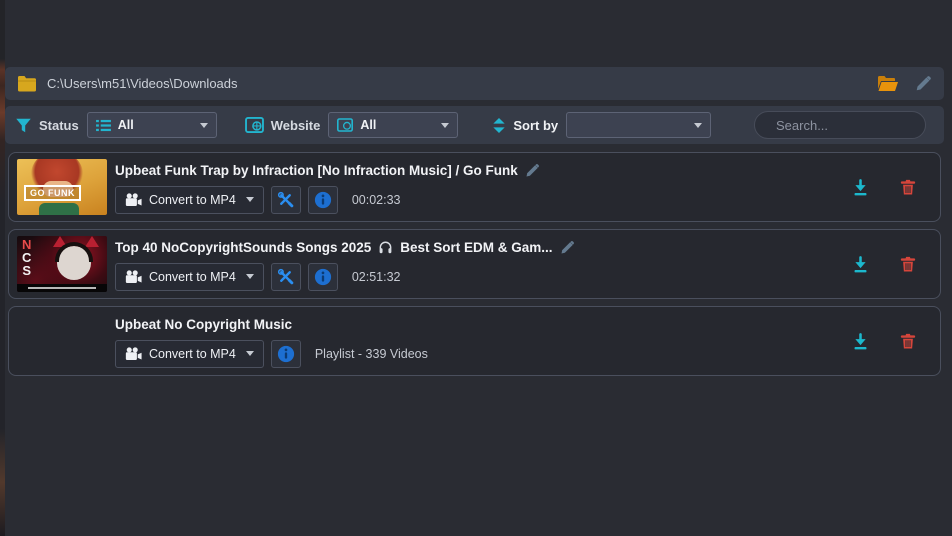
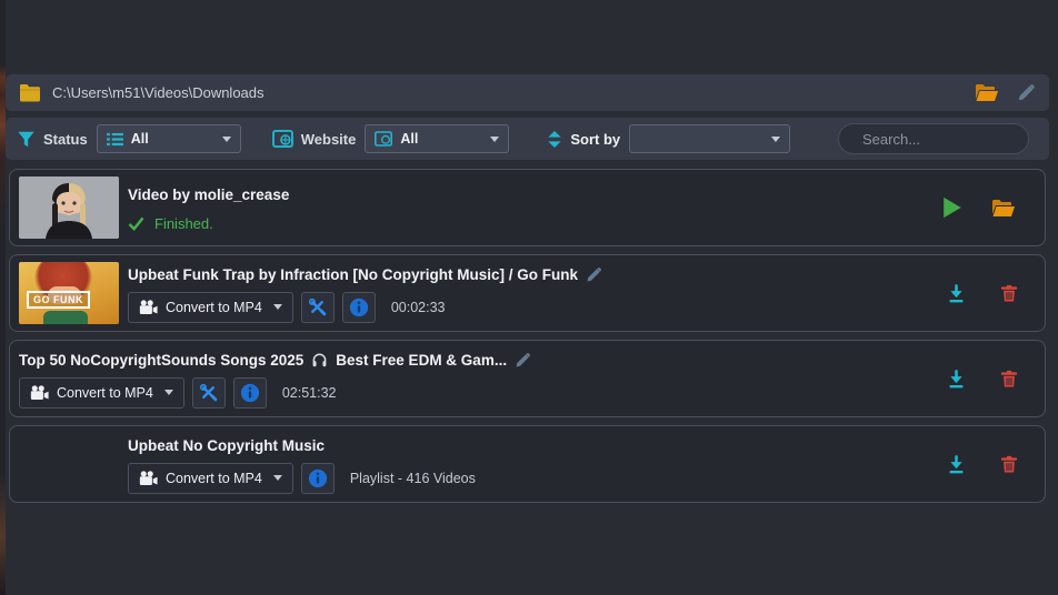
  C:\Users\m51\Videos\Downloads
  Status
  All
  Website
  All
  Sort by
  Search...
+ Video by molie_crease
+ Finished.
  GO FUNK
- Upbeat Funk Trap by Infraction [No Infraction Music] / Go Funk
+ Upbeat Funk Trap by Infraction [No Copyright Music] / Go Funk
  Convert to MP4
  00:02:33
- N
- C
- S
- Top 40 NoCopyrightSounds Songs 2025
+ Top 50 NoCopyrightSounds Songs 2025
- Best Sort EDM & Gam...
+ Best Free EDM & Gam...
  Convert to MP4
  02:51:32
  Upbeat No Copyright Music
  Convert to MP4
- Playlist - 339 Videos
+ Playlist - 416 Videos
